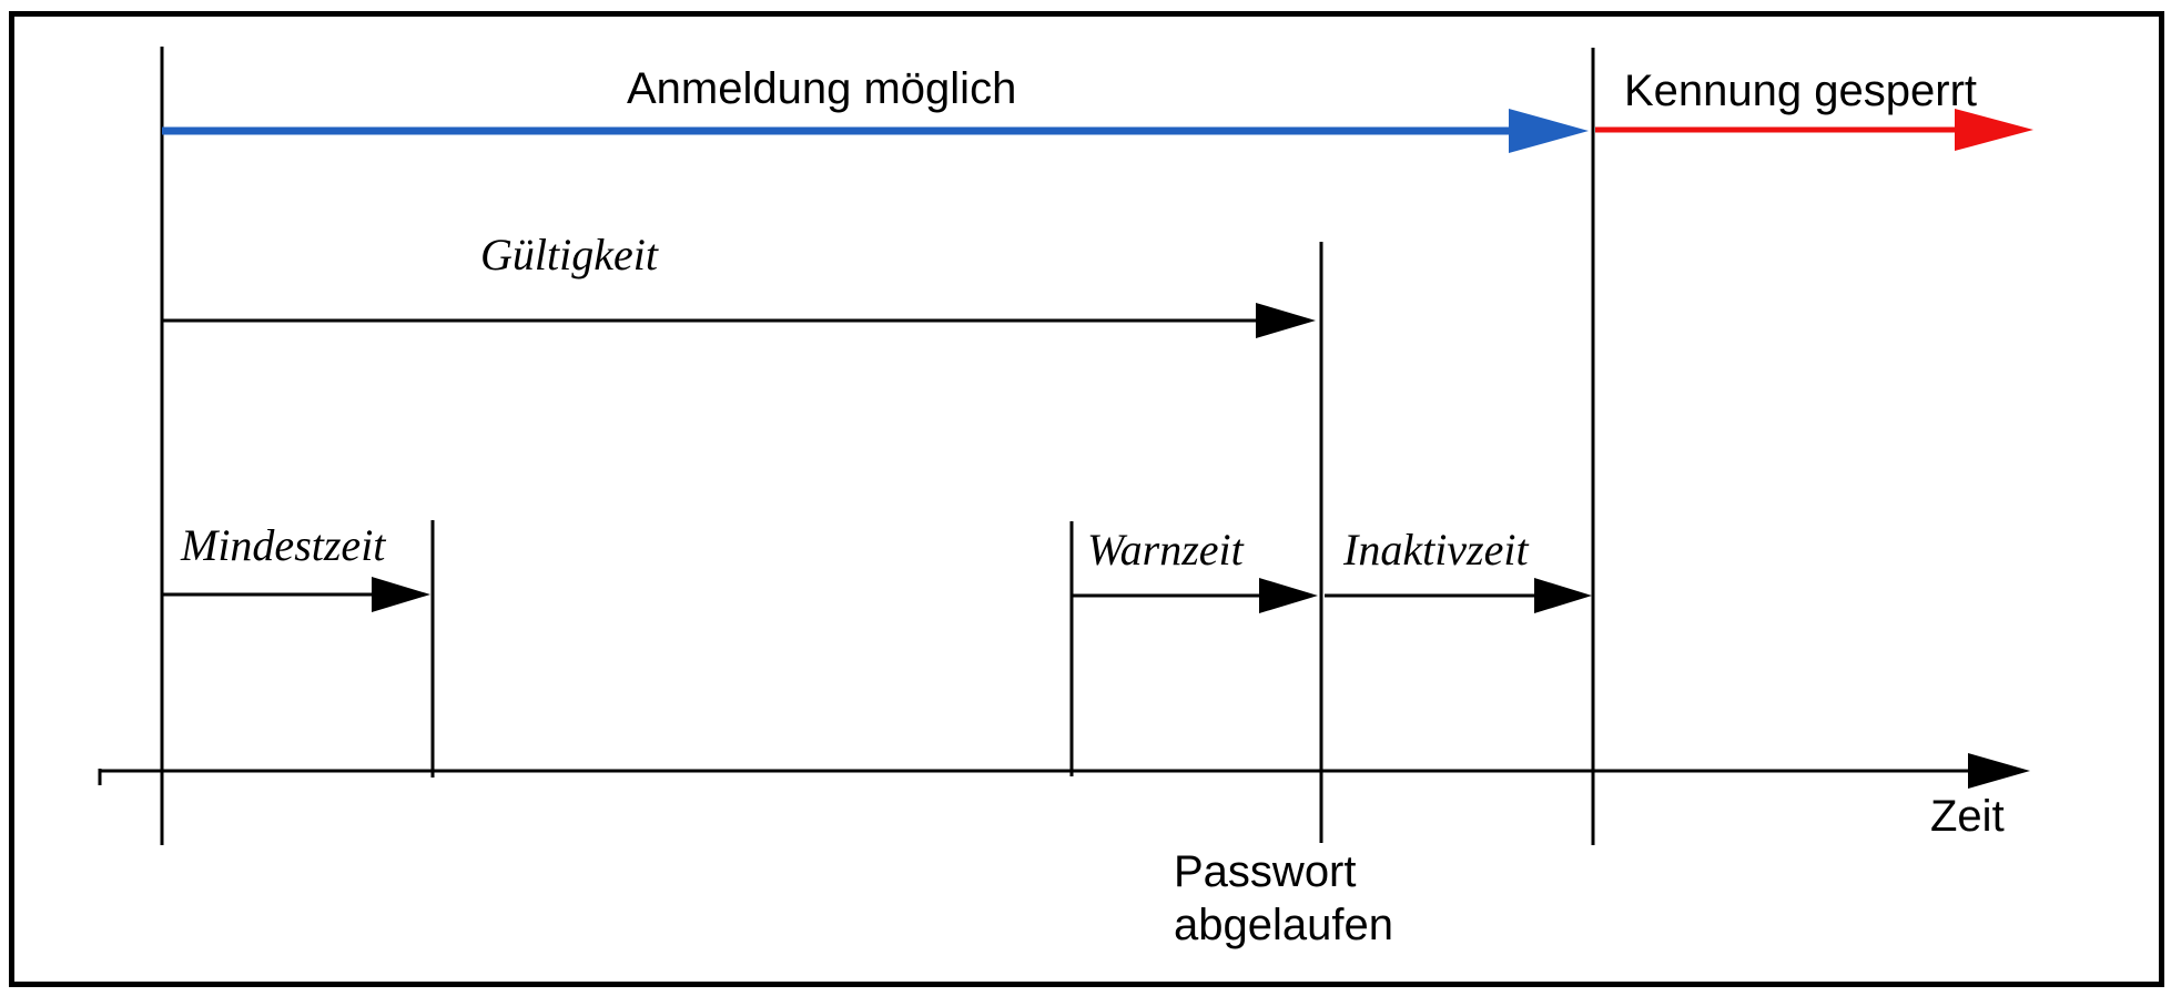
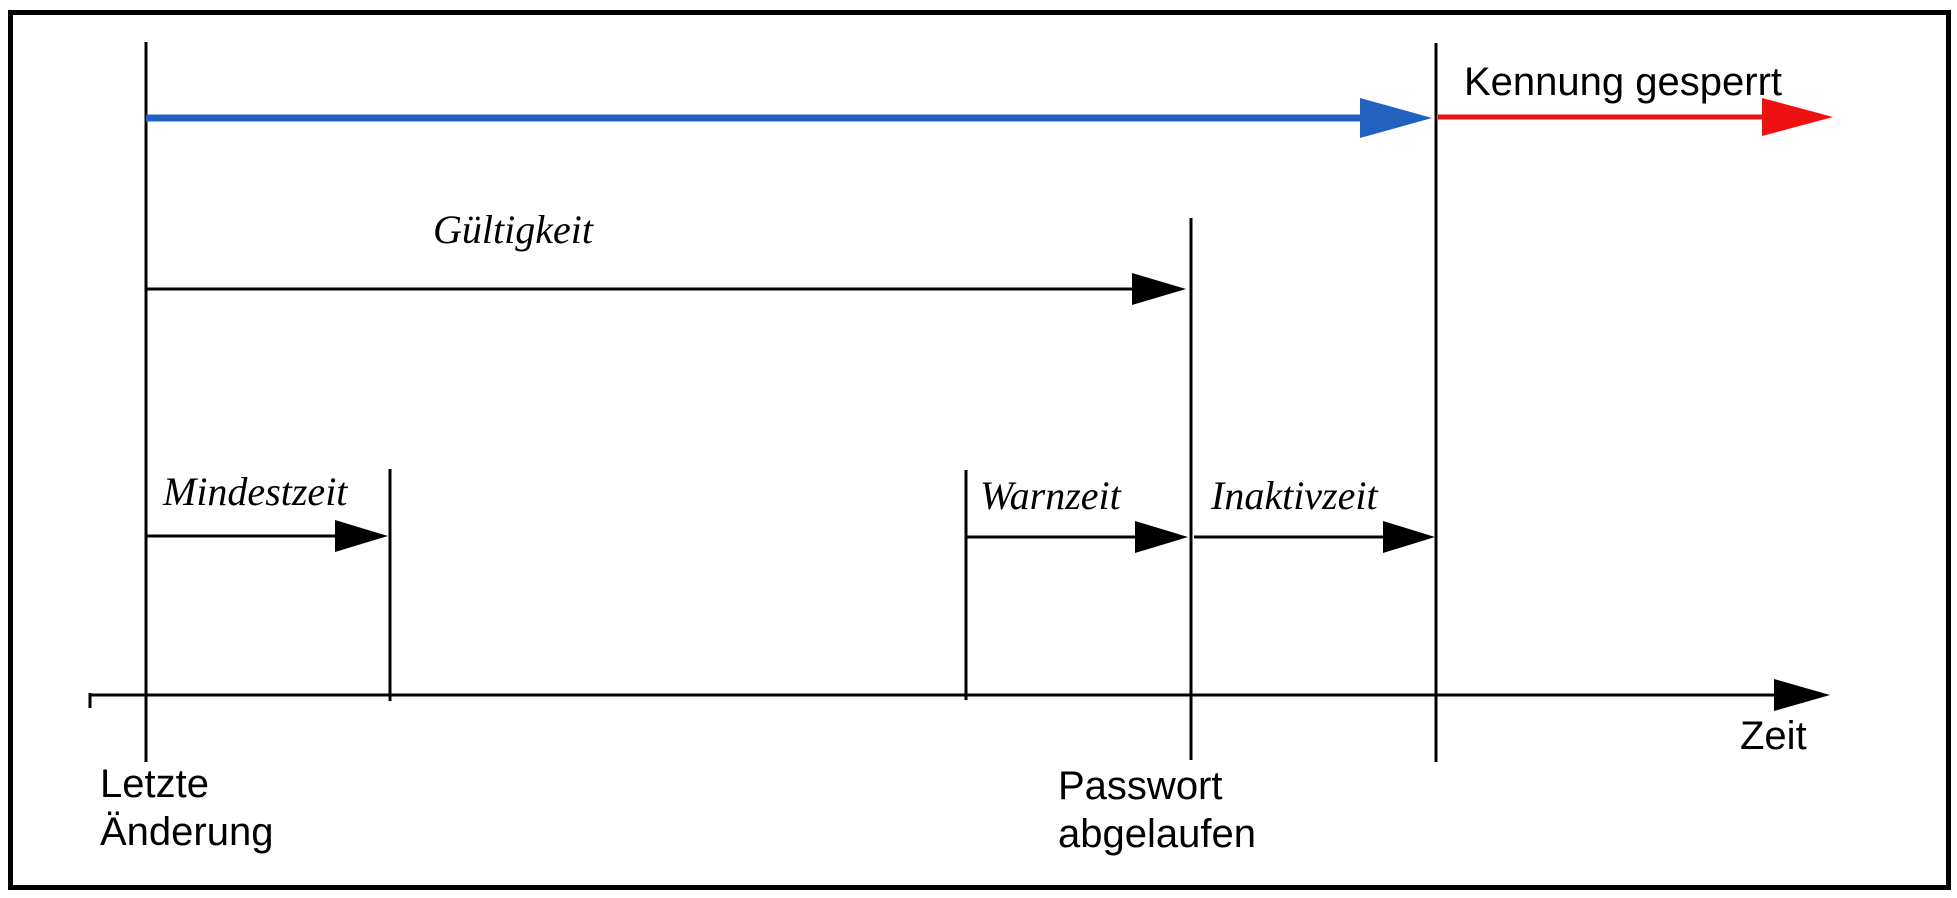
- Anmeldung möglich
  Kennung gesperrt
  Gültigkeit
  Mindestzeit
  Warnzeit
  Inaktivzeit
  Zeit
+ Letzte
+ Änderung
  Passwort
  abgelaufen
